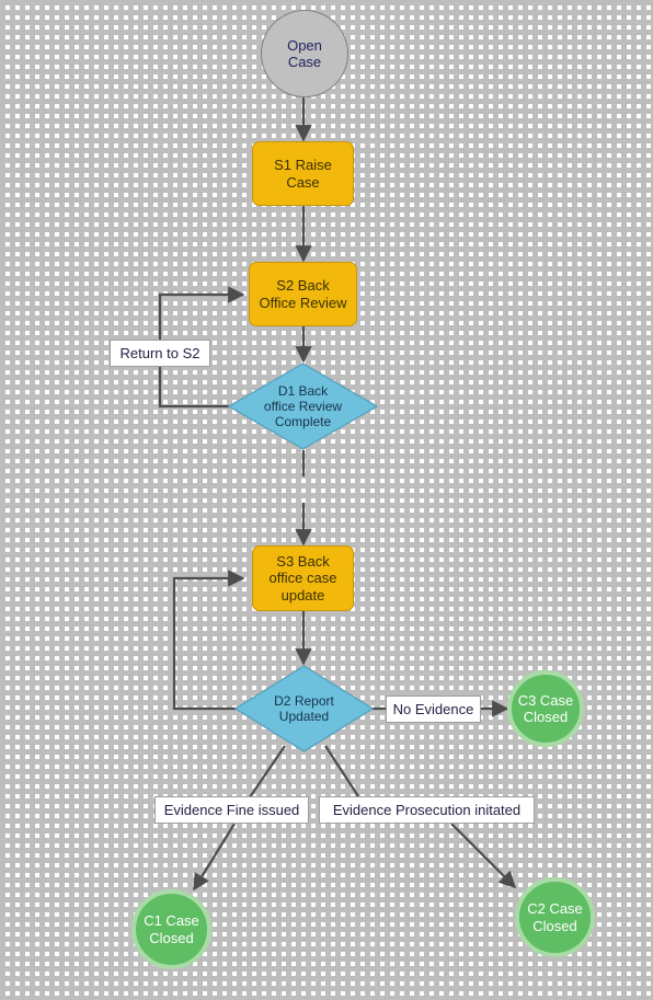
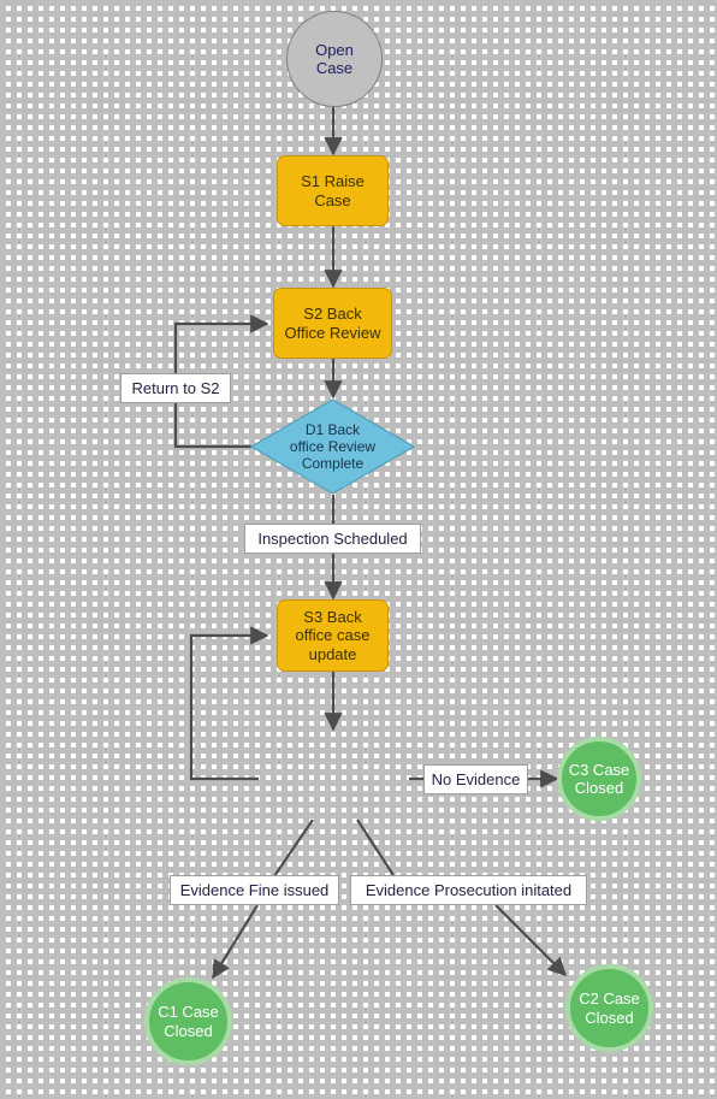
  Open
  Case
  S1 Raise
  Case
  S2 Back
  Office Review
  D1 Back
  office Review
  Complete
  S3 Back
  office case
  update
- D2 Report
- Updated
  C3 Case
  Closed
  C1 Case
  Closed
  C2 Case
  Closed
  Return to S2
+ Inspection Scheduled
  No Evidence
  Evidence Fine issued
  Evidence Prosecution initated
